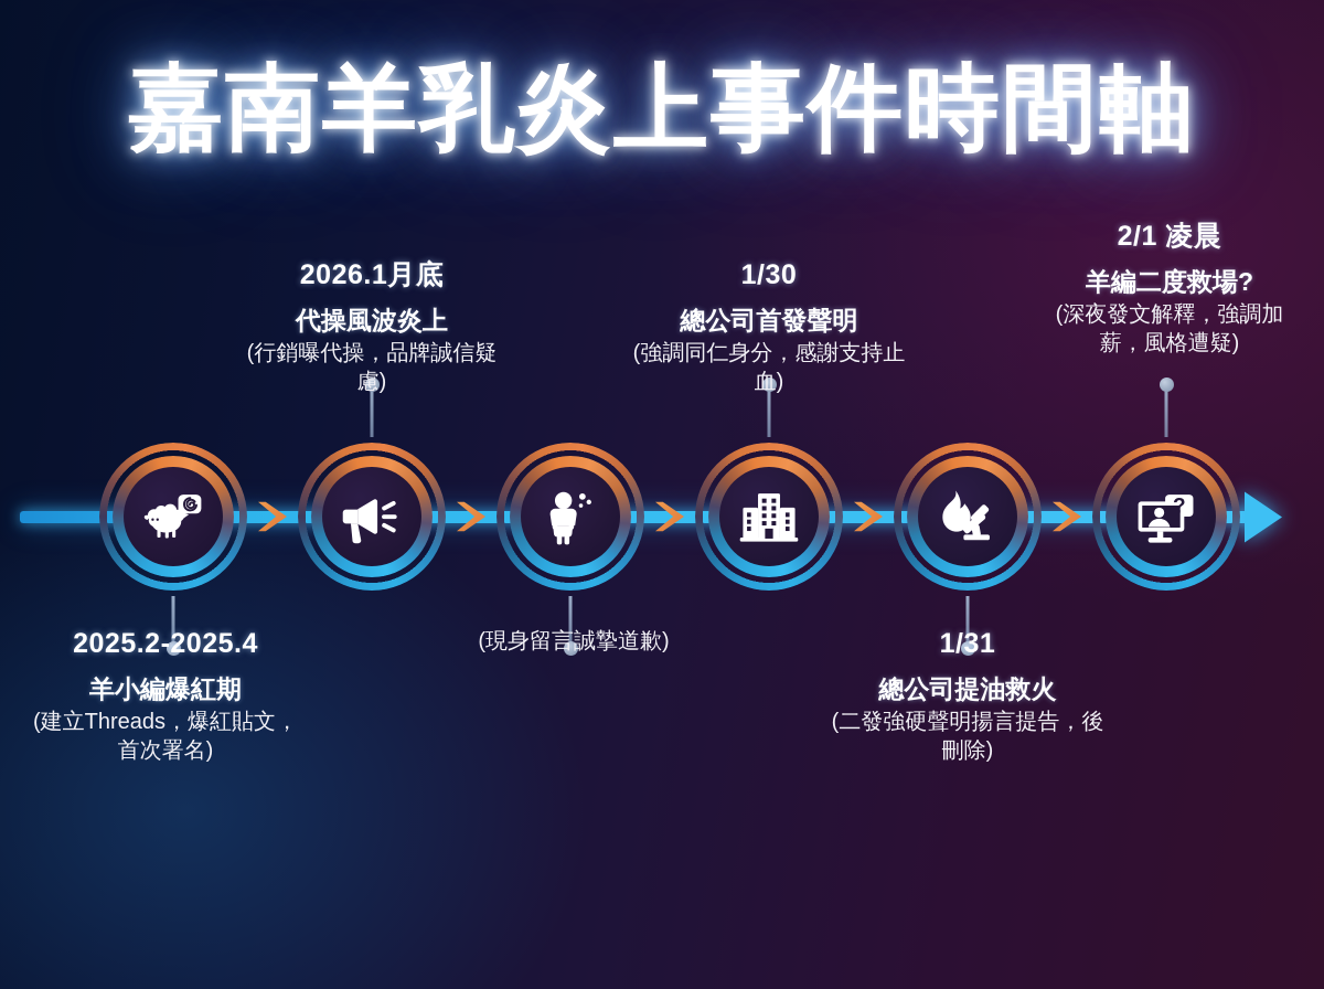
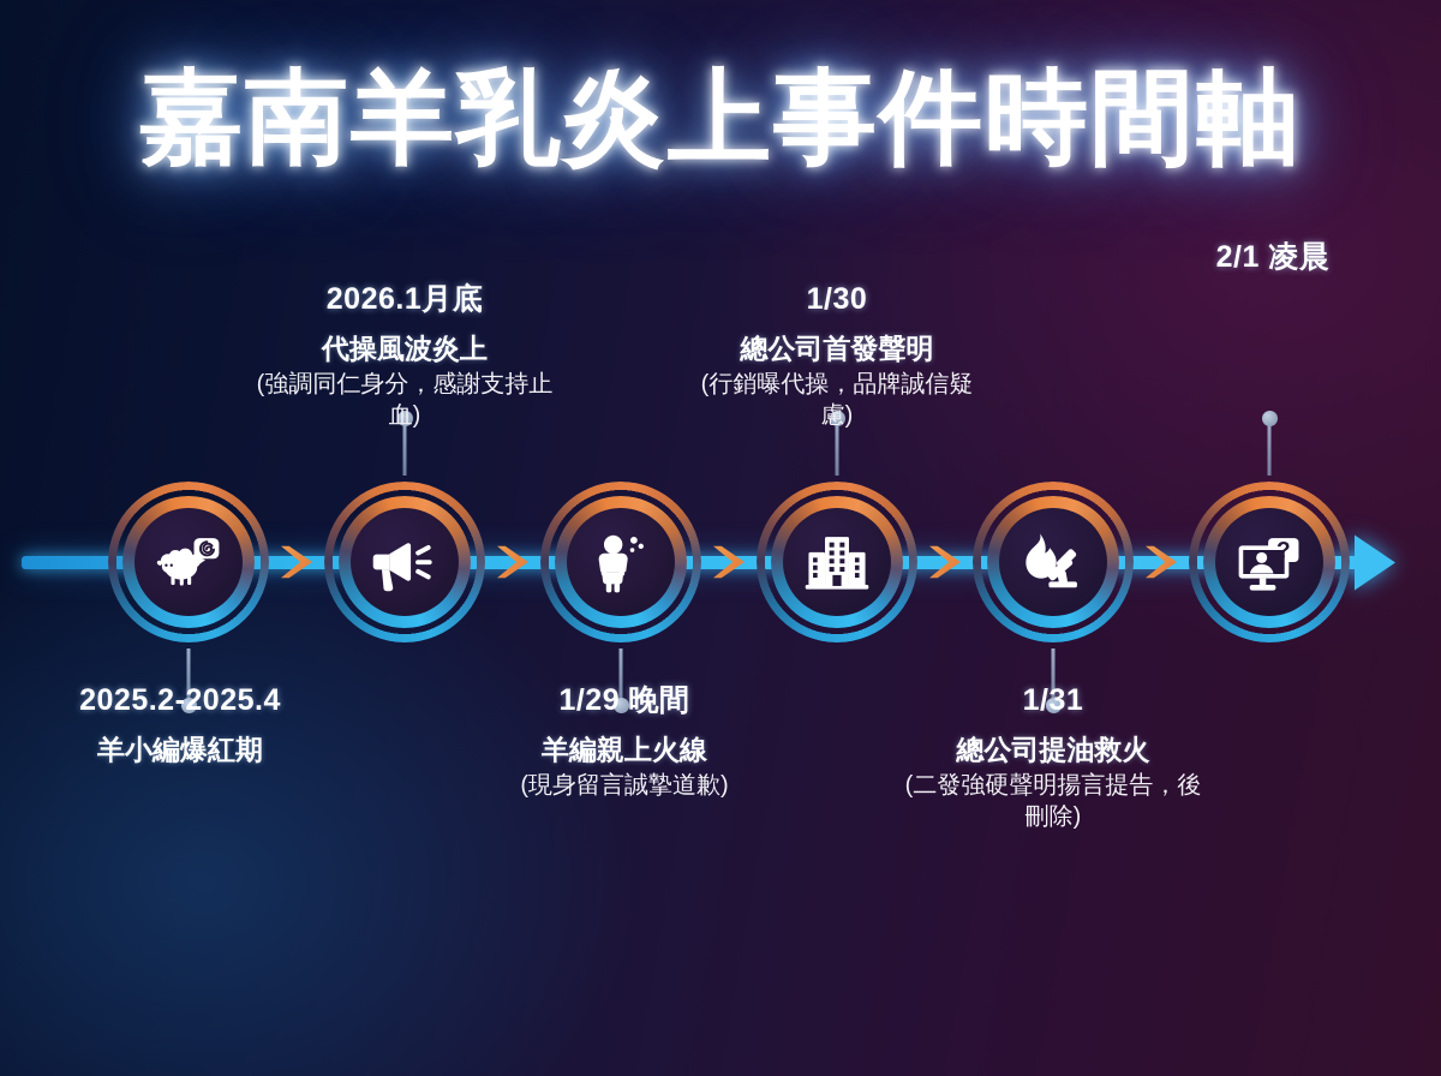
  嘉南羊乳炎上事件時間軸
  2025.2-2025.4
  羊小編爆紅期
- (建立Threads，爆紅貼文，首次署名)
  2026.1月底
  代操風波炎上
- (行銷曝代操，品牌誠信疑慮)
+ (強調同仁身分，感謝支持止血)
+ 1/29 晚間
+ 羊編親上火線
  (現身留言誠摯道歉)
  1/30
  總公司首發聲明
- (強調同仁身分，感謝支持止血)
+ (行銷曝代操，品牌誠信疑慮)
  1/31
  總公司提油救火
  (二發強硬聲明揚言提告，後刪除)
  ?
  2/1 凌晨
- 羊編二度救場?
- (深夜發文解釋，強調加薪，風格遭疑)
